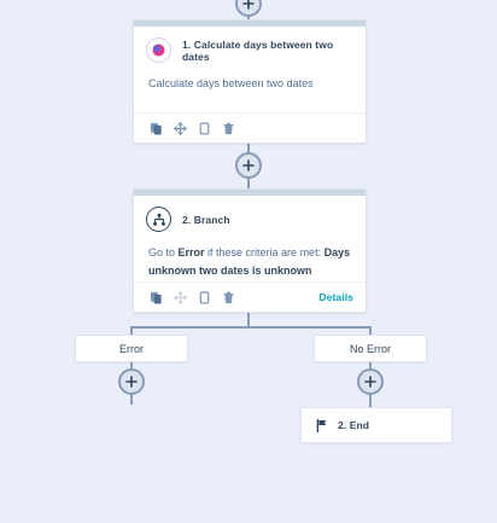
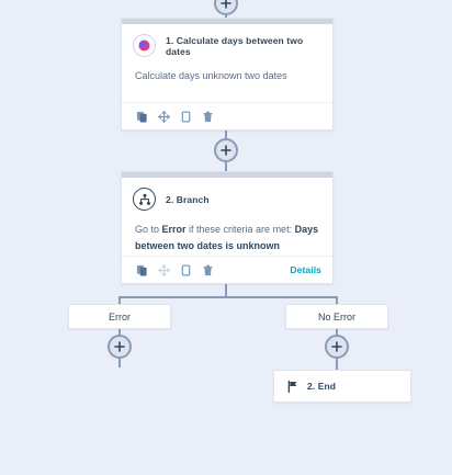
  1. Calculate days between two dates
- Calculate days between two dates
+ Calculate days unknown two dates
  2. Branch
- Go to Error if these criteria are met: Days unknown two dates is unknown
+ Go to Error if these criteria are met: Days between two dates is unknown
  Details
  Error
  No Error
  2. End
